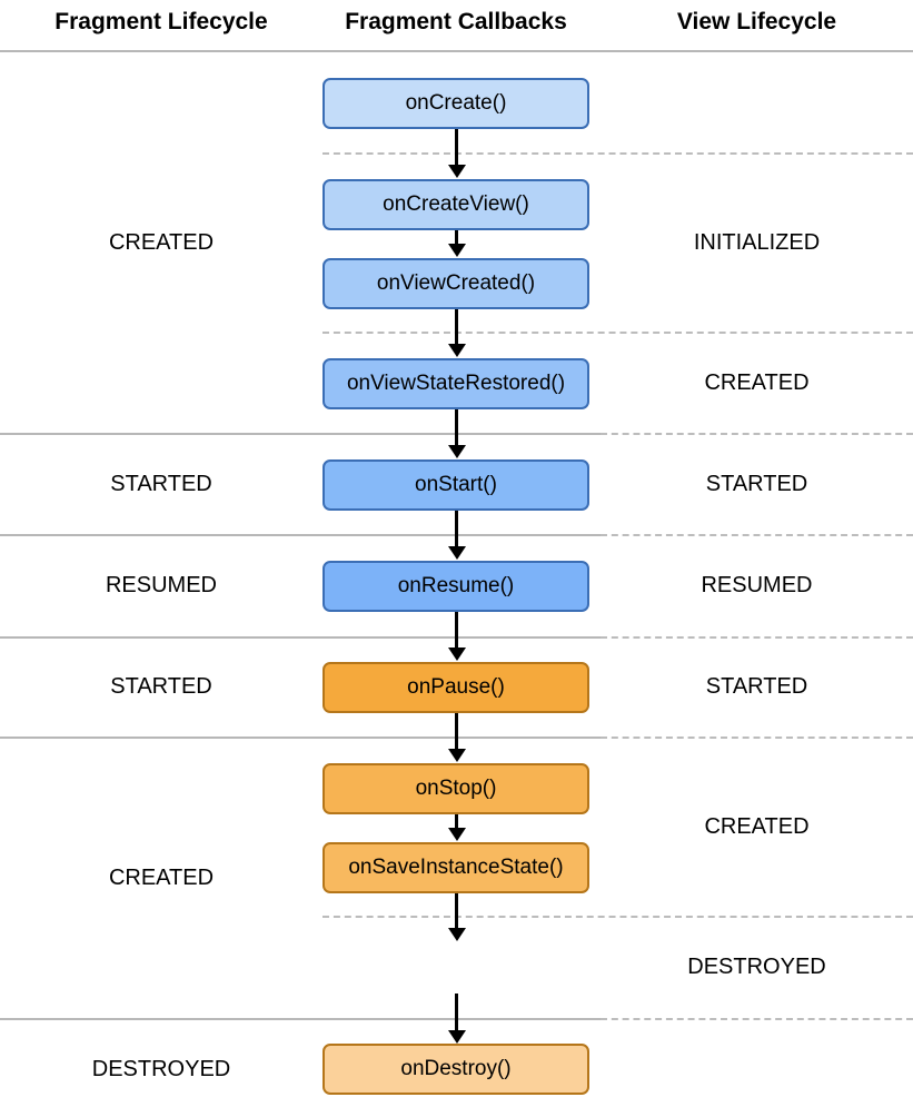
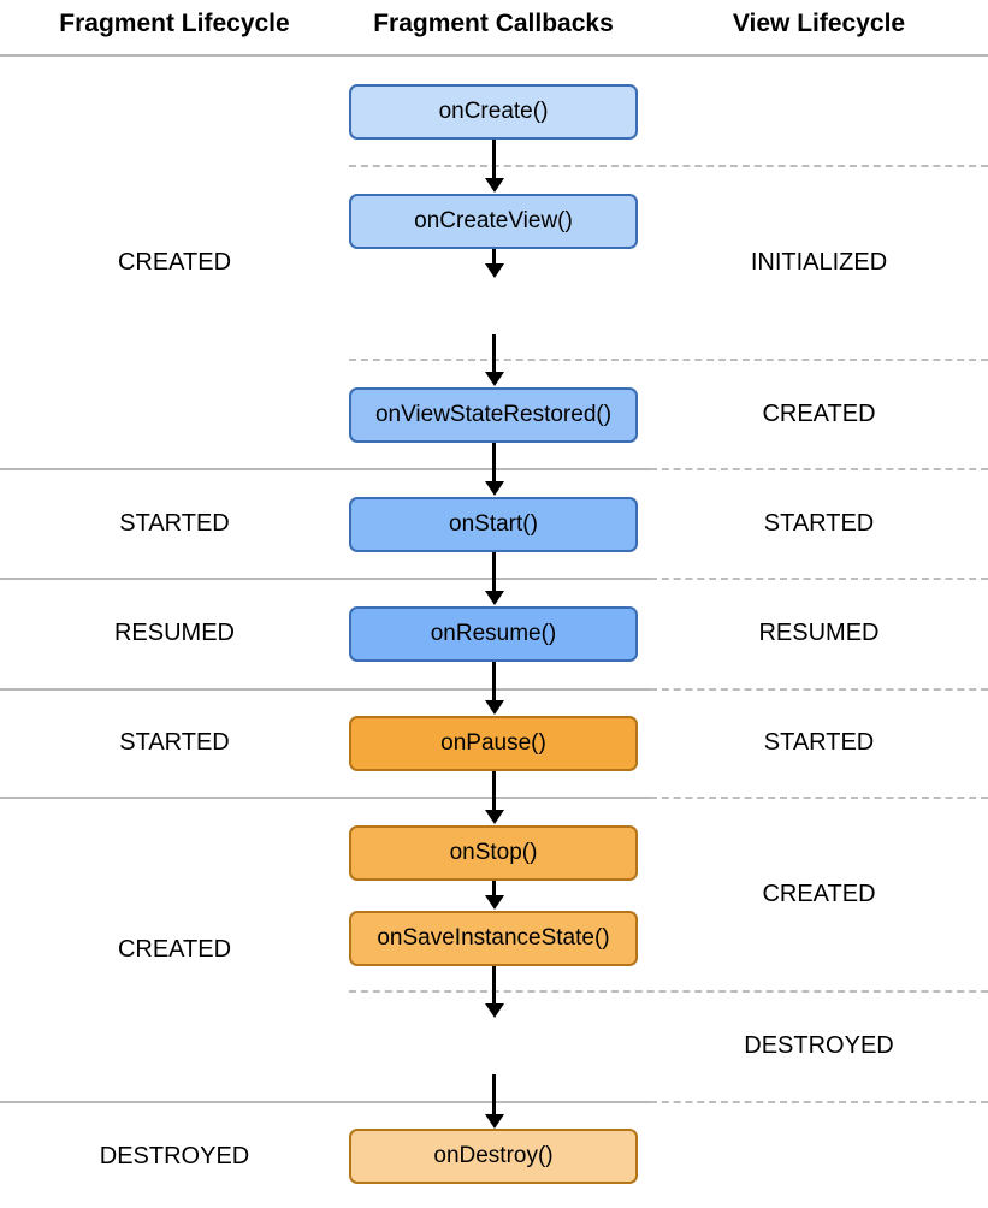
  Fragment Lifecycle
  Fragment Callbacks
  View Lifecycle
  CREATED
  STARTED
  RESUMED
  STARTED
  CREATED
  DESTROYED
  INITIALIZED
  CREATED
  STARTED
  RESUMED
  STARTED
  CREATED
  DESTROYED
  onCreate()
  onCreateView()
- onViewCreated()
  onViewStateRestored()
  onStart()
  onResume()
  onPause()
  onStop()
  onSaveInstanceState()
  onDestroy()
